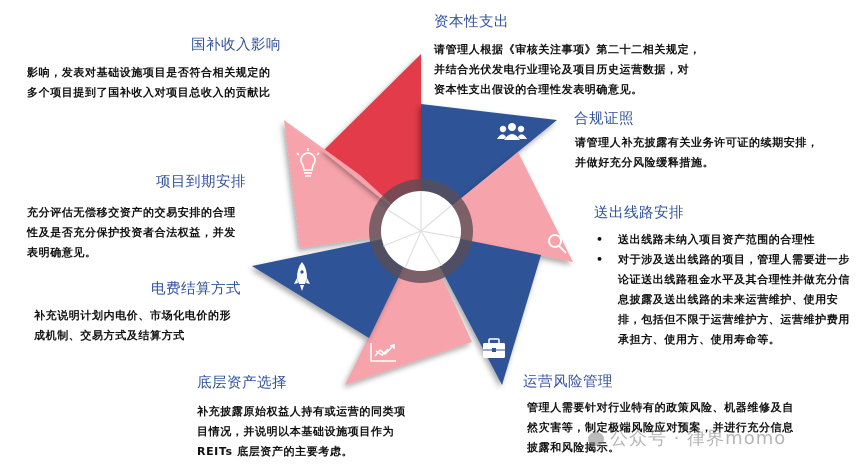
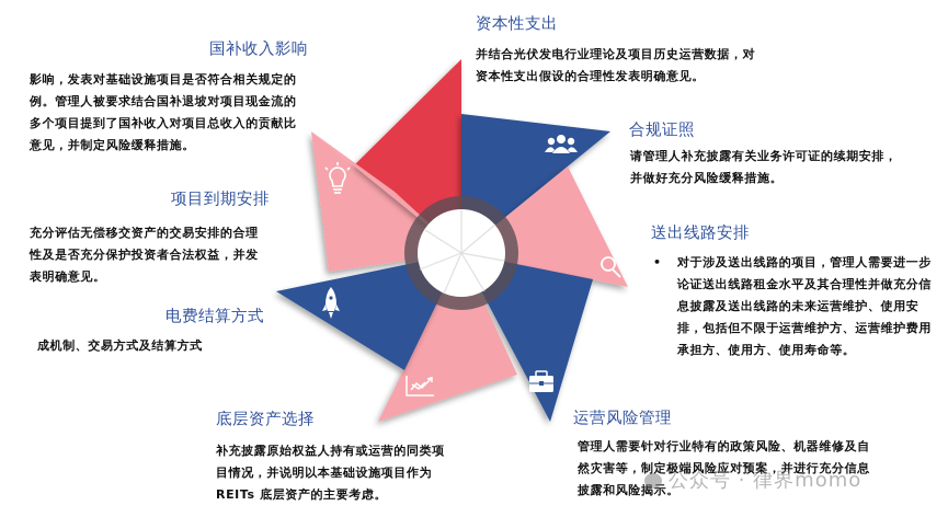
  国补收入影响
  影响，发表对基础设施项目是否符合相关规定的
+ 例。管理人被要求结合国补退坡对项目现金流的
  多个项目提到了国补收入对项目总收入的贡献比
+ 意见，并制定风险缓释措施。
  资本性支出
- 请管理人根据《审核关注事项》第二十二相关规定，
  并结合光伏发电行业理论及项目历史运营数据，对
  资本性支出假设的合理性发表明确意见。
  合规证照
  请管理人补充披露有关业务许可证的续期安排，
  并做好充分风险缓释措施。
  送出线路安排
- 送出线路未纳入项目资产范围的合理性
  对于涉及送出线路的项目，管理人需要进一步论证送出线路租金水平及其合理性并做充分信息披露及送出线路的未来运营维护、使用安排，包括但不限于运营维护方、运营维护费用承担方、使用方、使用寿命等。
  项目到期安排
  充分评估无偿移交资产的交易安排的合理
  性及是否充分保护投资者合法权益，并发
  表明确意见。
  电费结算方式
- 补充说明计划内电价、市场化电价的形
  成机制、交易方式及结算方式
  底层资产选择
  补充披露原始权益人持有或运营的同类项
  目情况，并说明以本基础设施项目作为
  REITs 底层资产的主要考虑。
  运营风险管理
  管理人需要针对行业特有的政策风险、机器维修及自
  然灾害等，制定极端风险应对预案，并进行充分信息
  披露和风险揭示。
  公众号 · 律界momo
